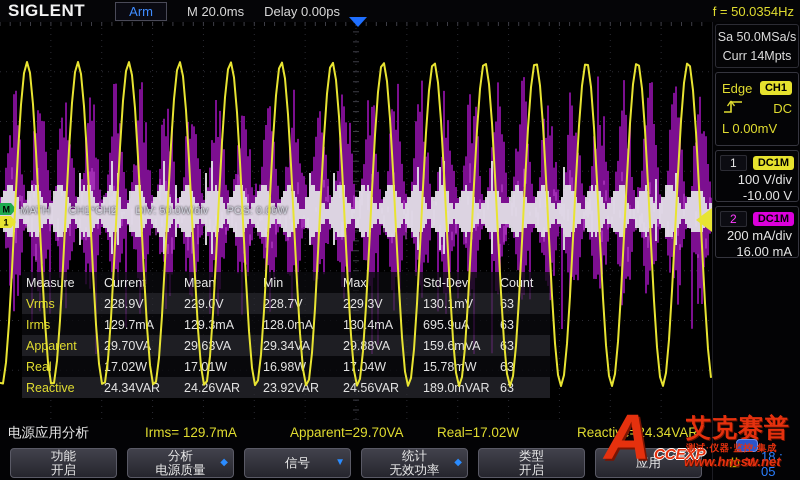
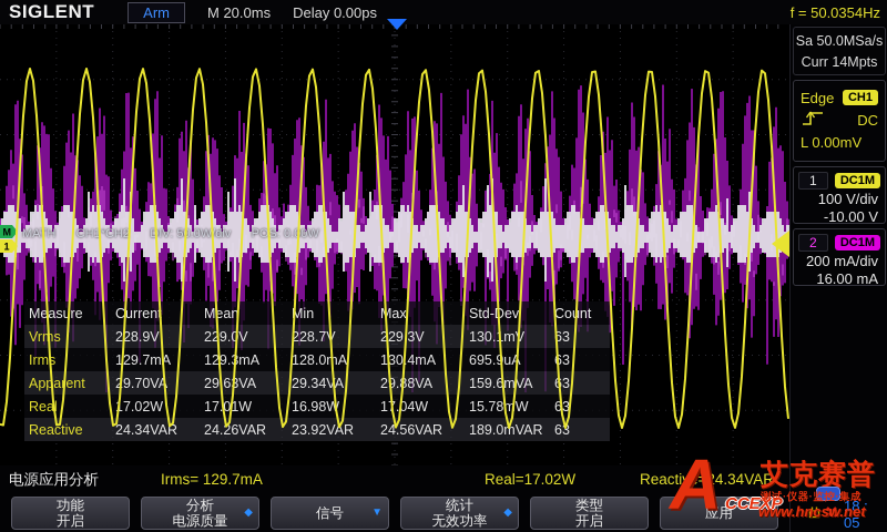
  SIGLENT
  Arm
  M 20.0ms
  Delay 0.00ps
  f = 50.0354Hz
  M
  1
  MAH CH1*CH2 DIV: 50.0W/div POS: 0.00W
  Measure
  Curren
  Mean
  Min
  Std-ev
  Cont
  Vrs
  228.9V
  229.0V
  228.7
  2293V
  130.mV
  63
  Irms
  129.7mA
  129.mA
  128.0A
  1304mA
  695.9uA
  Appaent
  29.70VA
  2963VA
  29.34VA
  29.8VA
  159.6mVA
  Real
  7.02W
  17.01W
  16.98W
  1.04W
  15.78mW
  63
  Reactive
  24.34VAR
  24.26VAR
  23.92VAR
  24.56VAR
  189.0mVAR
  63
  Sa 50.0MSa/s
  Curr 14Mpts
  Edge
  CH1
  DC
  L 0.00mV
  1
  DC1M
  100 V/div
  -10.00 V
  2
  DC1M
  200 mA/div
  16.00 mA
  电源应用分析
  Irms= 129.7mA
- Apparent=29.70VA
  Real=17.02W
  Reactive=24.34VAR
  功能
  开启
  分析
  电源质量
  ◆
  信号
  ▼
  统计
  无效功率
  ◆
  类型
  开启
  应用
  18 : 05
  A
  CCEXP
  艾克赛普
  测试·仪器·监控·集成
  www.hncsw.net
